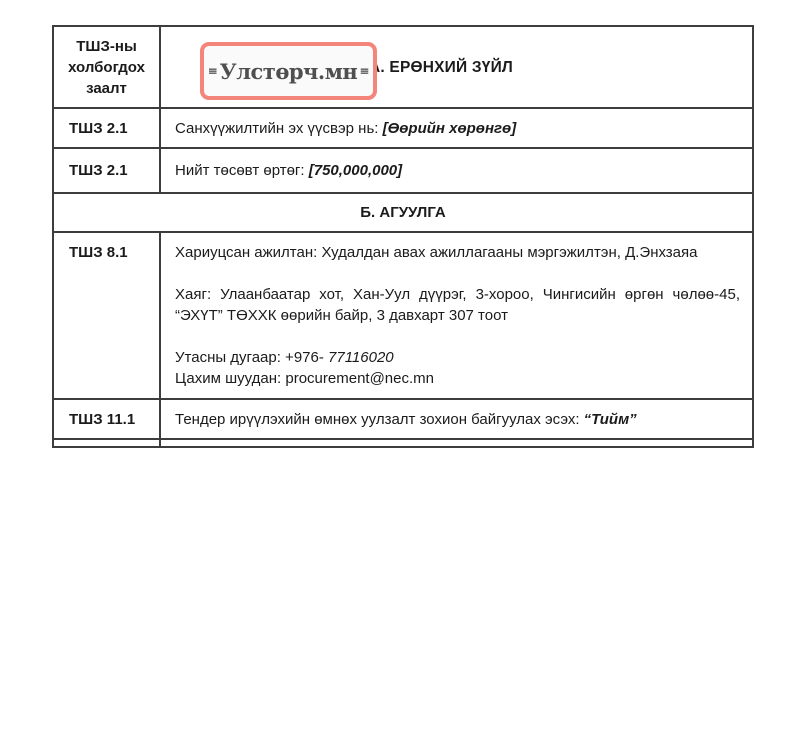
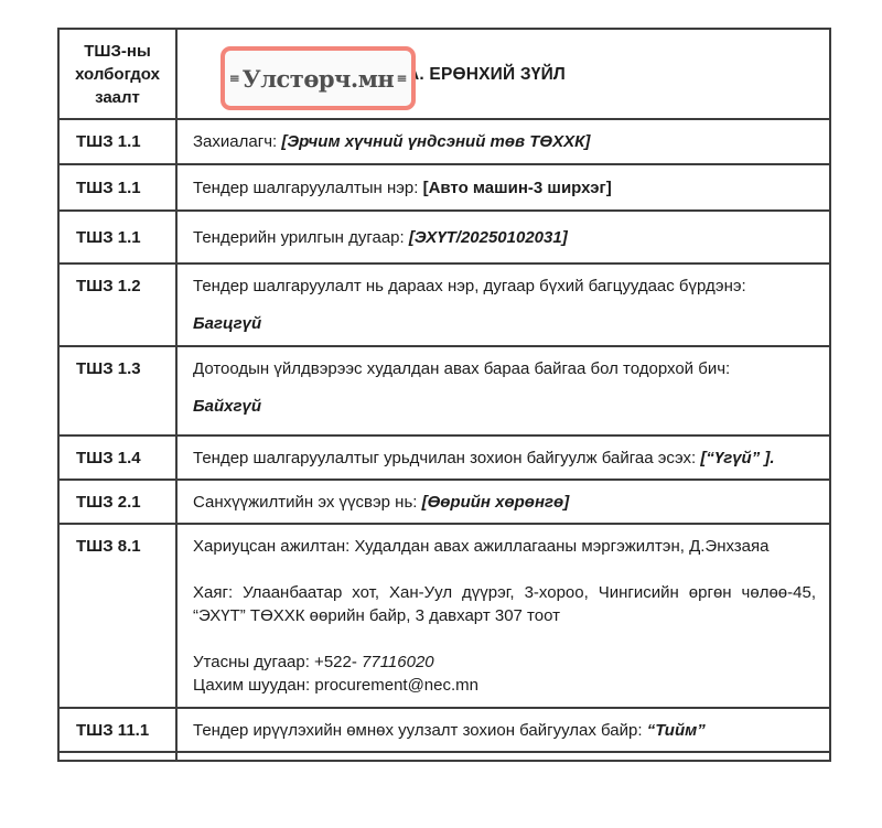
  ТШЗ-ны холбогдох заалт	≡ Улстөрч.мн ≡ . ЕРӨНХИЙ ЗҮЙЛ
+ ТШЗ 1.1	Захиалагч: [Эрчим хүчний үндсэний төв ТӨХХК]
+ ТШЗ 1.1	Тендер шалгаруулалтын нэр: [Авто машин-3 ширхэг]
+ ТШЗ 1.1	Тендерийн урилгын дугаар: [ЭХҮТ/20250102031]
+ ТШЗ 1.2	Тендер шалгаруулалт нь дараах нэр, дугаар бүхий багцуудаас бүрдэнэ: Багцгүй
+ ТШЗ 1.3	Дотоодын үйлдвэрээс худалдан авах бараа байгаа бол тодорхой бич: Байхгүй
+ ТШЗ 1.4	Тендер шалгаруулалтыг урьдчилан зохион байгуулж байгаа эсэх: [“Үгүй” ].
  ТШЗ 2.1	Санхүүжилтийн эх үүсвэр нь: [Өөрийн хөрөнгө]
- ТШЗ 2.1	Нийт төсөвт өртөг: [750,000,000]
- Б. АГУУЛГА
- ТШЗ 8.1	Хариуцсан ажилтан: Худалдан авах ажиллагааны мэргэжилтэн, Д.Энхзаяа Хаяг: Улаанбаатар хот, Хан-Уул дүүрэг, 3-хороо, Чингисийн өргөн чөлөө-45, “ЭХҮТ” ТӨХХК өөрийн байр, 3 давхарт 307 тоот Утасны дугаар: +976- 77116020 Цахим шуудан: procurement@nec.mn
+ ТШЗ 8.1	Хариуцсан ажилтан: Худалдан авах ажиллагааны мэргэжилтэн, Д.Энхзаяа Хаяг: Улаанбаатар хот, Хан-Уул дүүрэг, 3-хороо, Чингисийн өргөн чөлөө-45, “ЭХҮТ” ТӨХХК өөрийн байр, 3 давхарт 307 тоот Утасны дугаар: +522- 77116020 Цахим шуудан: procurement@nec.mn
- ТШЗ 11.1	Тендер ирүүлэхийн өмнөх уулзалт зохион байгуулах эсэх: “Тийм”
+ ТШЗ 11.1	Тендер ирүүлэхийн өмнөх уулзалт зохион байгуулах байр: “Тийм”
